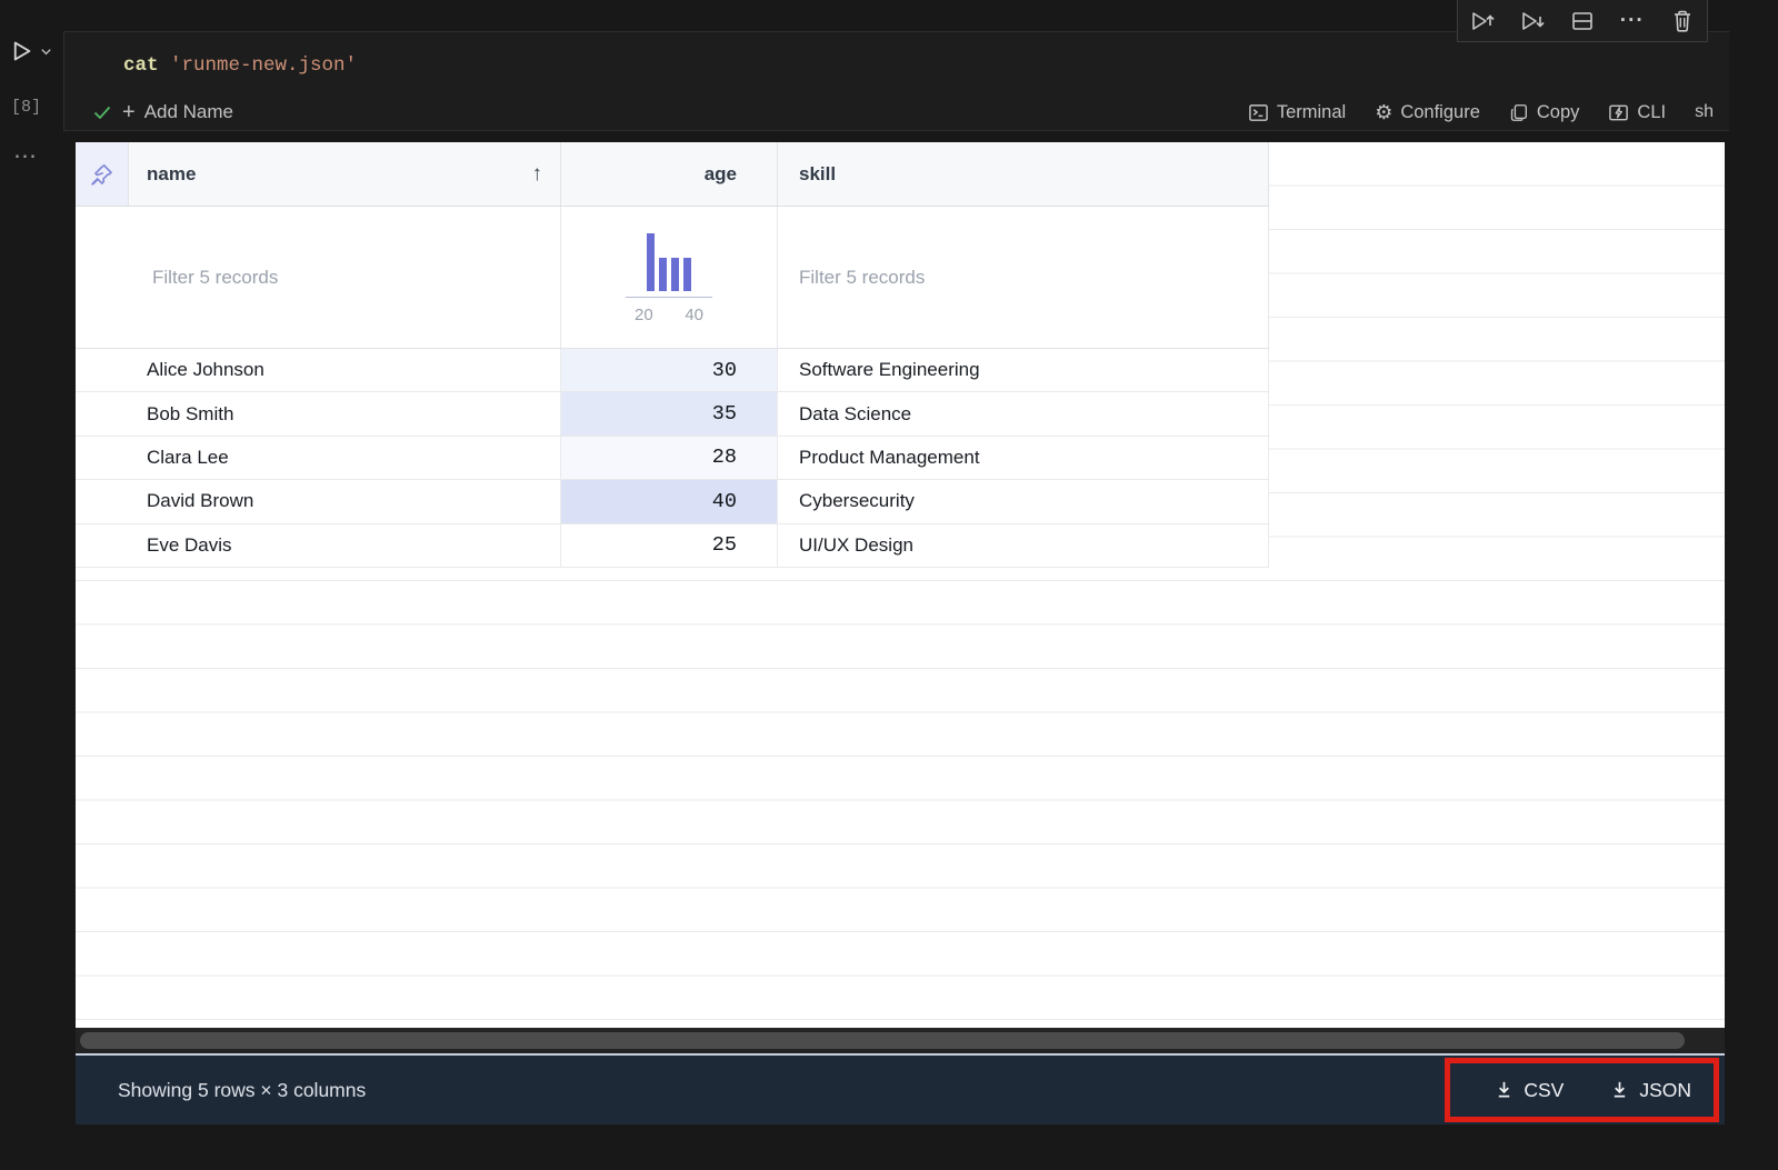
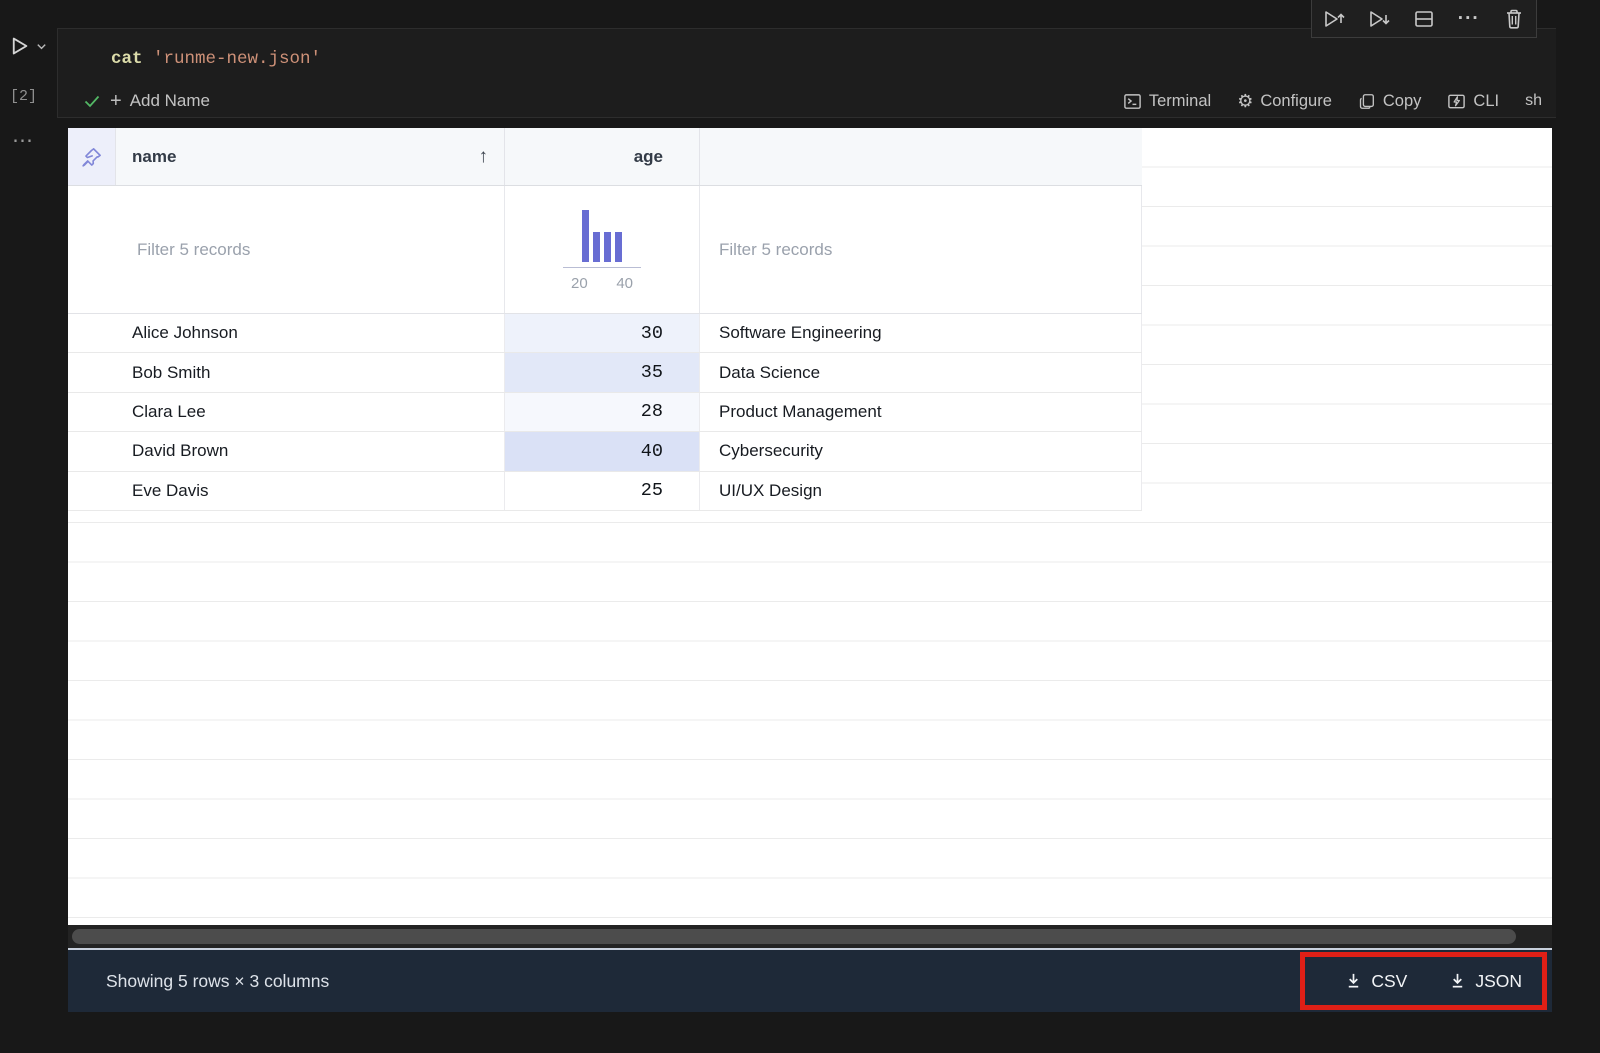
- [8]
+ [2]
  ⋯
  ···
  cat 'runme-new.json'
  +
  Add Name
  Terminal
  ⚙
  Configure
  Copy
  CLI
  sh
  name
  ↑
  age
- skill
  Filter 5 records
  20
  40
  Filter 5 records
  Alice Johnson
  30
  Software Engineering
  Bob Smith
  35
  Data Science
  Clara Lee
  28
  Product Management
  David Brown
  40
  Cybersecurity
  Eve Davis
  25
  UI/UX Design
  Showing 5 rows × 3 columns
  CSV
  JSON
